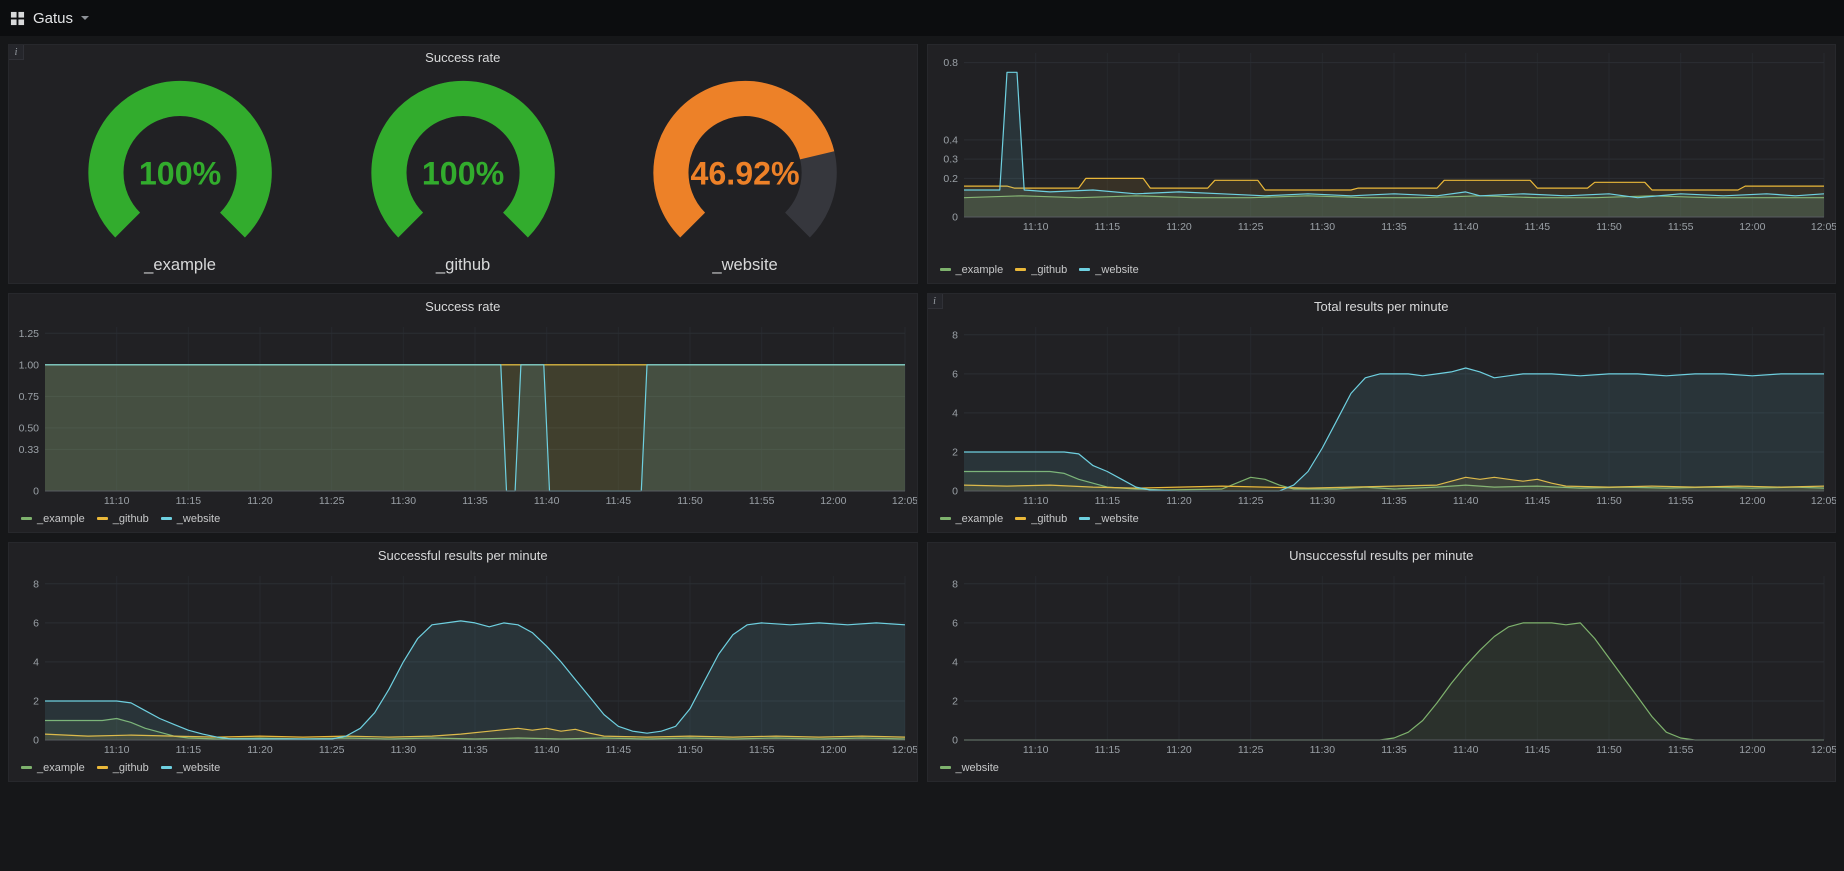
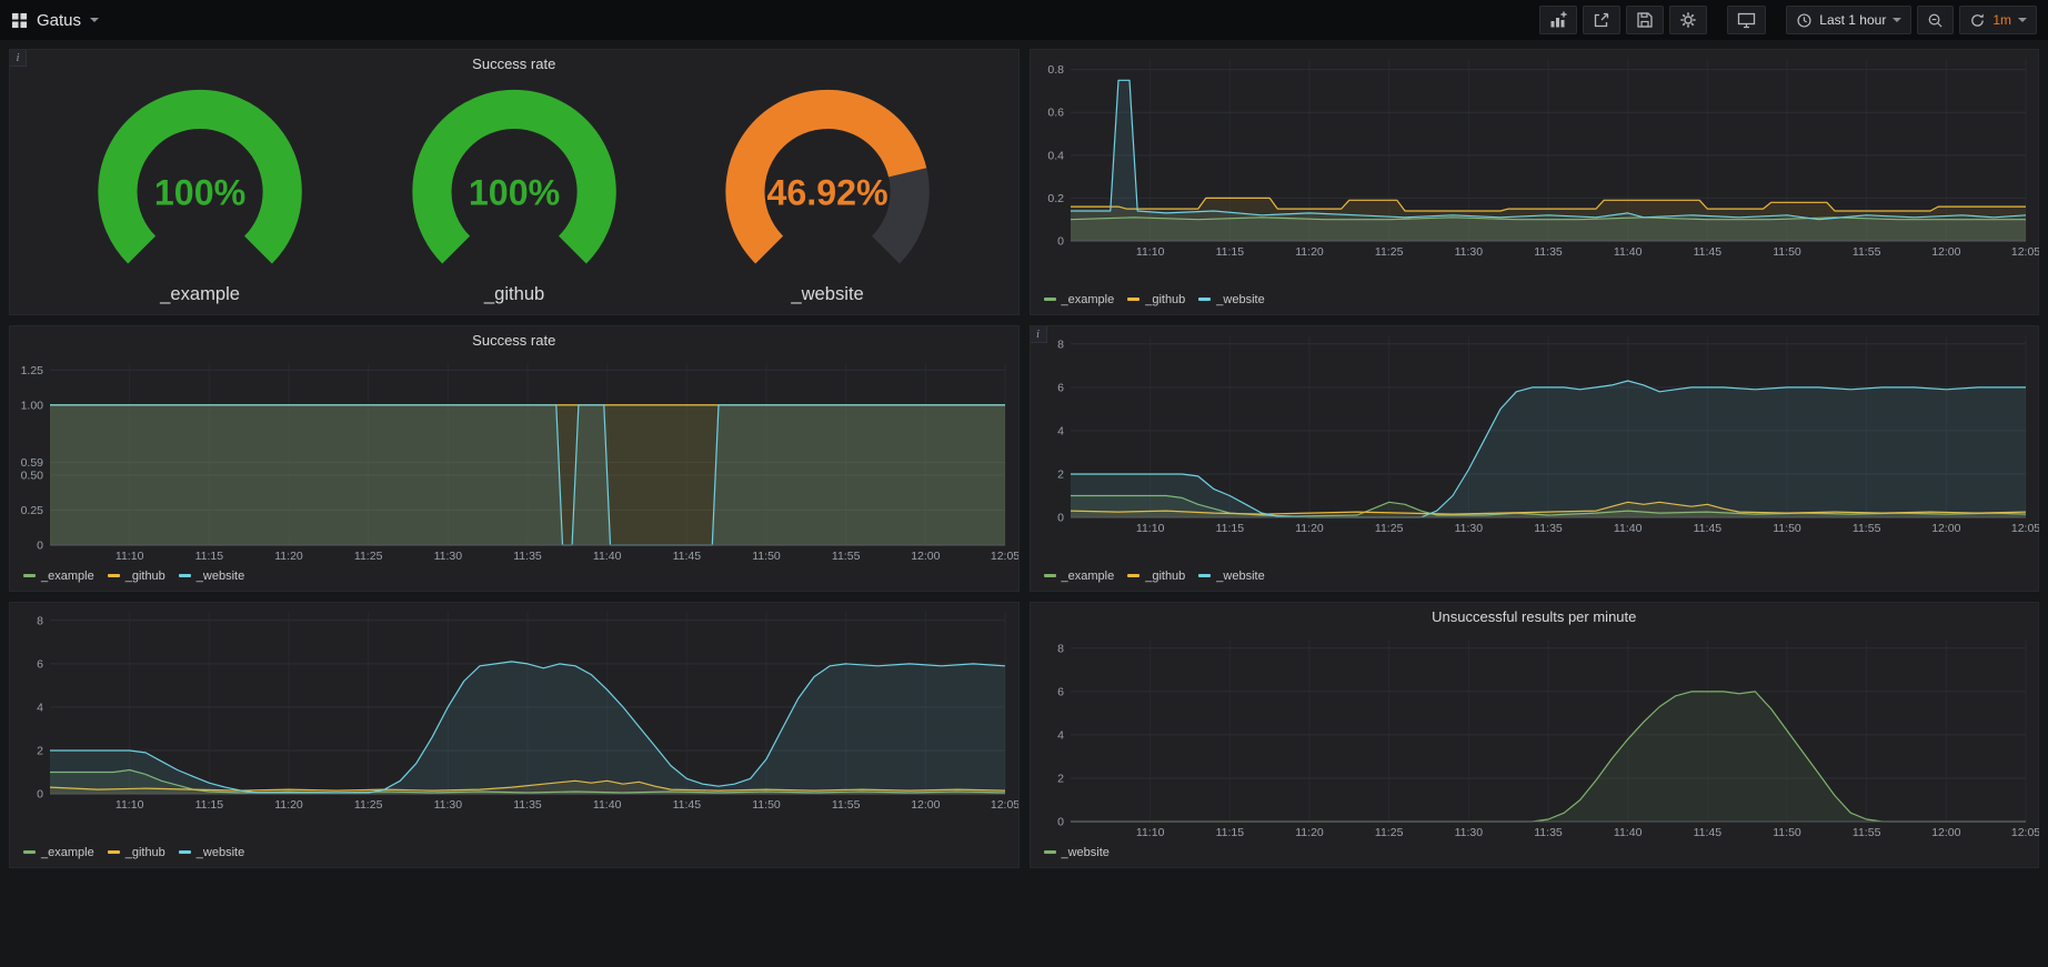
  Gatus
+ Last 1 hour
+ 1m
  i
  Success rate
  100%
  _example
  100%
  _github
  46.92%
  _website
  11:10
  11:15
  11:20
  11:25
  11:30
  11:35
  11:40
  11:45
  11:50
  11:55
  12:00
  12:05
  0
  0.2
  0.4
- 0.3
+ 0.6
  0.8
  _example
  _github
  _website
  Success rate
  11:10
  11:15
  11:20
  11:25
  11:30
  11:35
  11:40
  11:45
  11:50
  11:55
  12:00
  12:05
  0
- 0.33
+ 0.25
  0.50
- 0.75
+ 0.59
  1.00
  1.25
  _example
  _github
  _website
  i
- Total results per minute
  11:10
  11:15
  11:20
  11:25
  11:30
  11:35
  11:40
  11:45
  11:50
  11:55
  12:00
  12:05
  0
  2
  4
  6
  8
  _example
  _github
  _website
- Successful results per minute
  11:10
  11:15
  11:20
  11:25
  11:30
  11:35
  11:40
  11:45
  11:50
  11:55
  12:00
  12:05
  0
  2
  4
  6
  8
  _example
  _github
  _website
  Unsuccessful results per minute
  11:10
  11:15
  11:20
  11:25
  11:30
  11:35
  11:40
  11:45
  11:50
  11:55
  12:00
  12:05
  0
  2
  4
  6
  8
  _website
